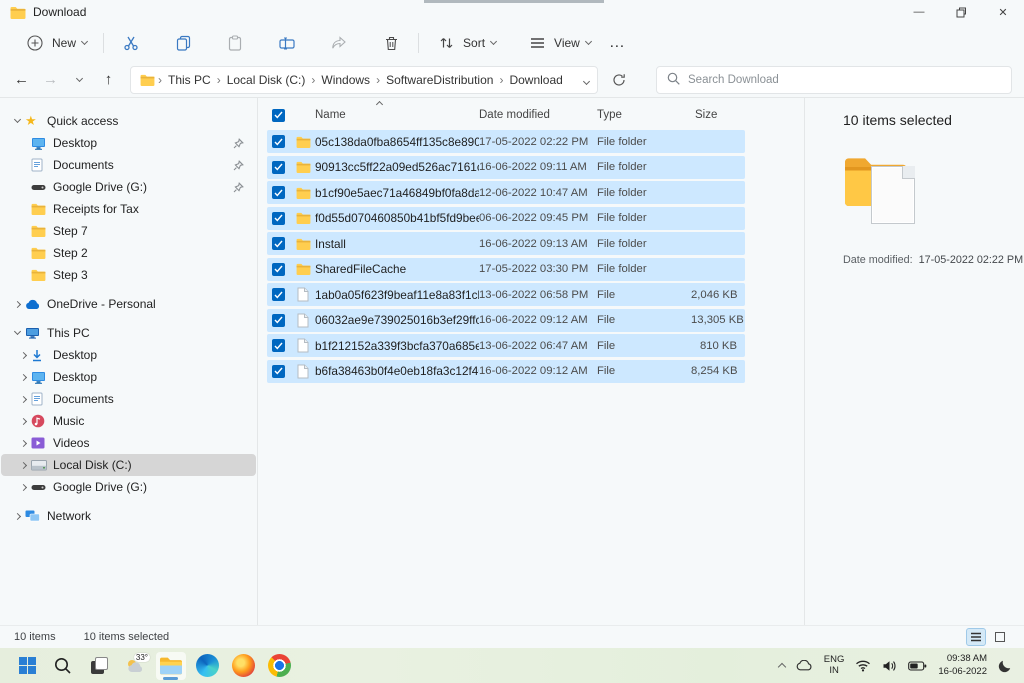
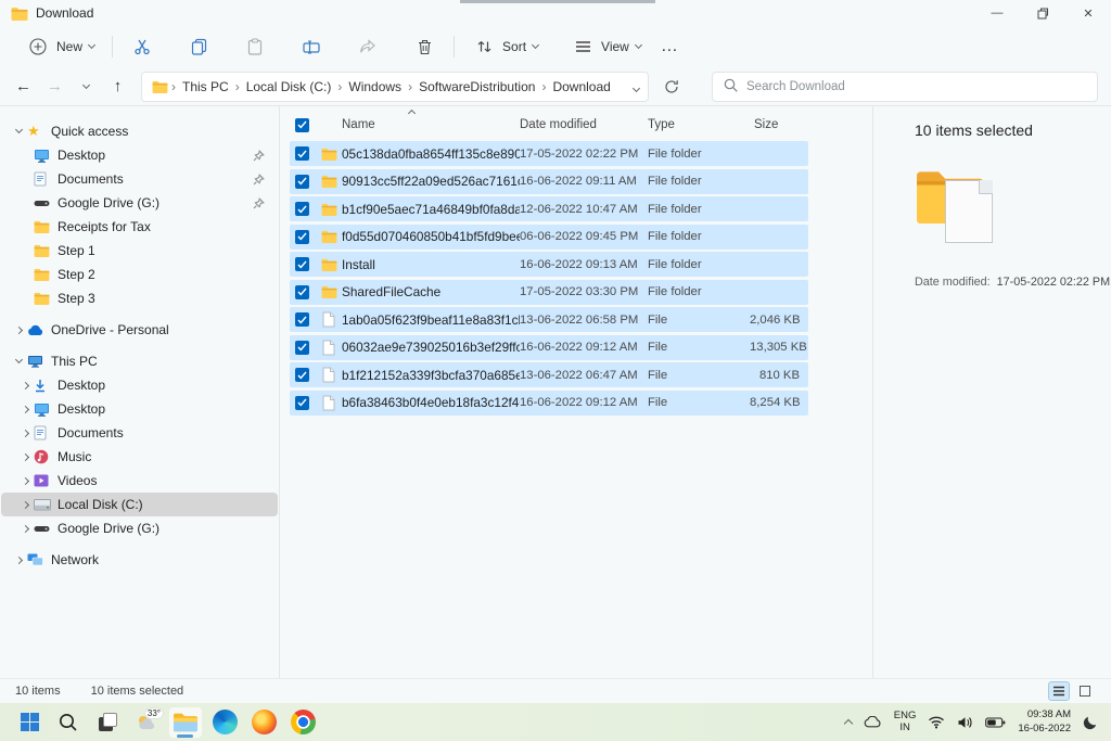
  Download
  —
  ✕
  New
  Sort
  View
  …
  ←
  →
  ↑
  ›
  This PC
  ›
  Local Disk (C:)
  ›
  Windows
  ›
  SoftwareDistribution
  ›
  Download
  Search Download
  ★
  Quick access
  Desktop
  Documents
  Google Drive (G:)
  Receipts for Tax
- Step 7
+ Step 1
  Step 2
  Step 3
  OneDrive - Personal
  This PC
  Desktop
  Desktop
  Documents
  Music
  Videos
  Local Disk (C:)
  Google Drive (G:)
  Network
  Name
  Date modified
  Type
  Size
  05c138da0fba8654ff135c8e890
  17-05-2022 02:22 PM
  File folder
  90913cc5ff22a09ed526ac7161
  16-06-2022 09:11 AM
  File folder
  b1cf90e5aec71a46849bf0fa8da
  12-06-2022 10:47 AM
  File folder
  f0d55d070460850b41bf5fd9be
  06-06-2022 09:45 PM
  File folder
  Install
  16-06-2022 09:13 AM
  File folder
  SharedFileCache
  17-05-2022 03:30 PM
  File folder
  1ab0a05f623f9beaf11e8a83f1c
  13-06-2022 06:58 PM
  File
  2,046 KB
  06032ae9e739025016b3ef29ffc
  16-06-2022 09:12 AM
  File
  13,305 KB
  b1f212152a339f3bcfa370a685e
  13-06-2022 06:47 AM
  File
  810 KB
  b6fa38463b0f4e0eb18fa3c12f4
  16-06-2022 09:12 AM
  File
  8,254 KB
  10 items selected
  Date modified: 17-05-2022 02:22 PM
  10 items
  10 items selected
  33°
  ENG
  IN
  09:38 AM
  16-06-2022
